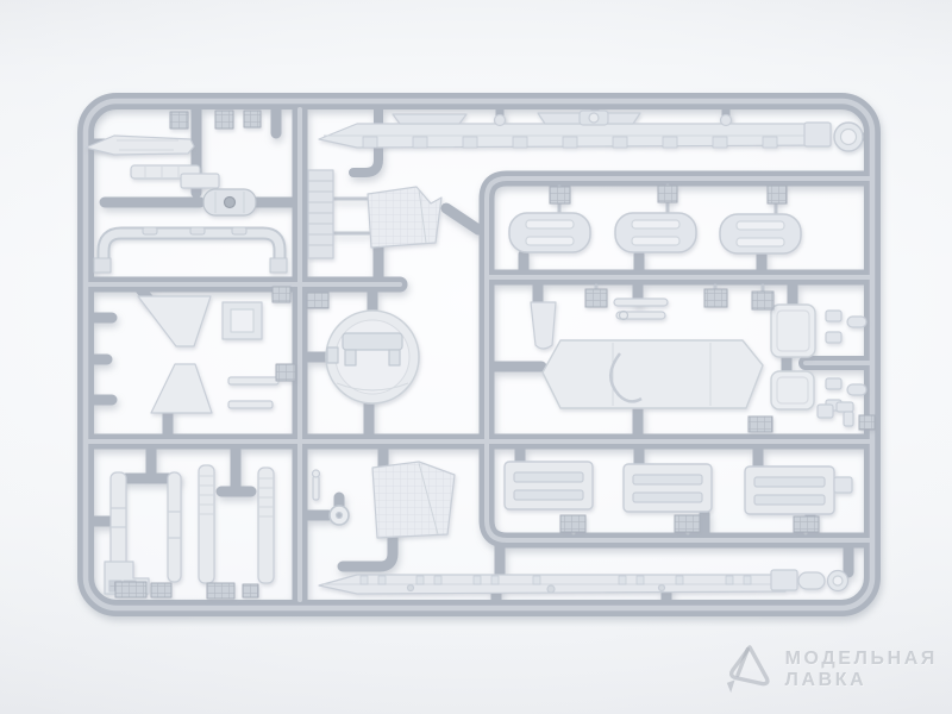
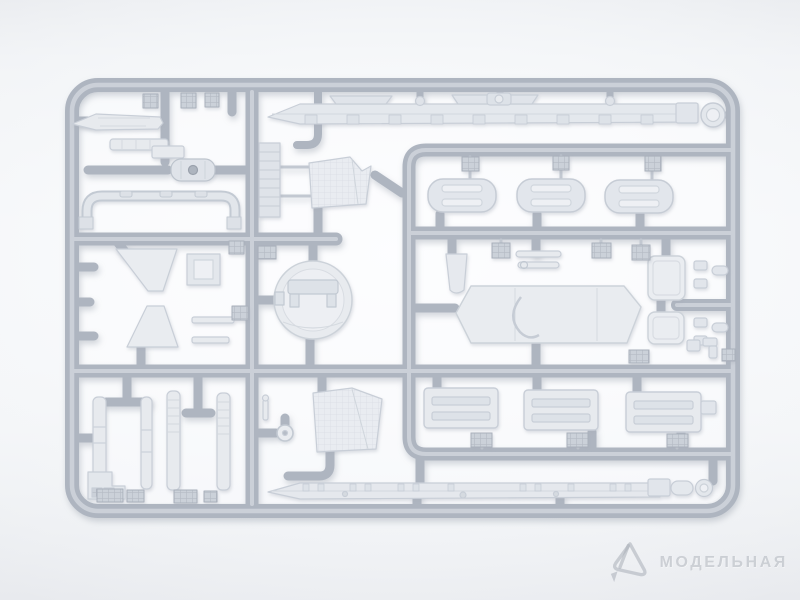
  МОДЕЛЬНАЯ
- ЛАВКА
